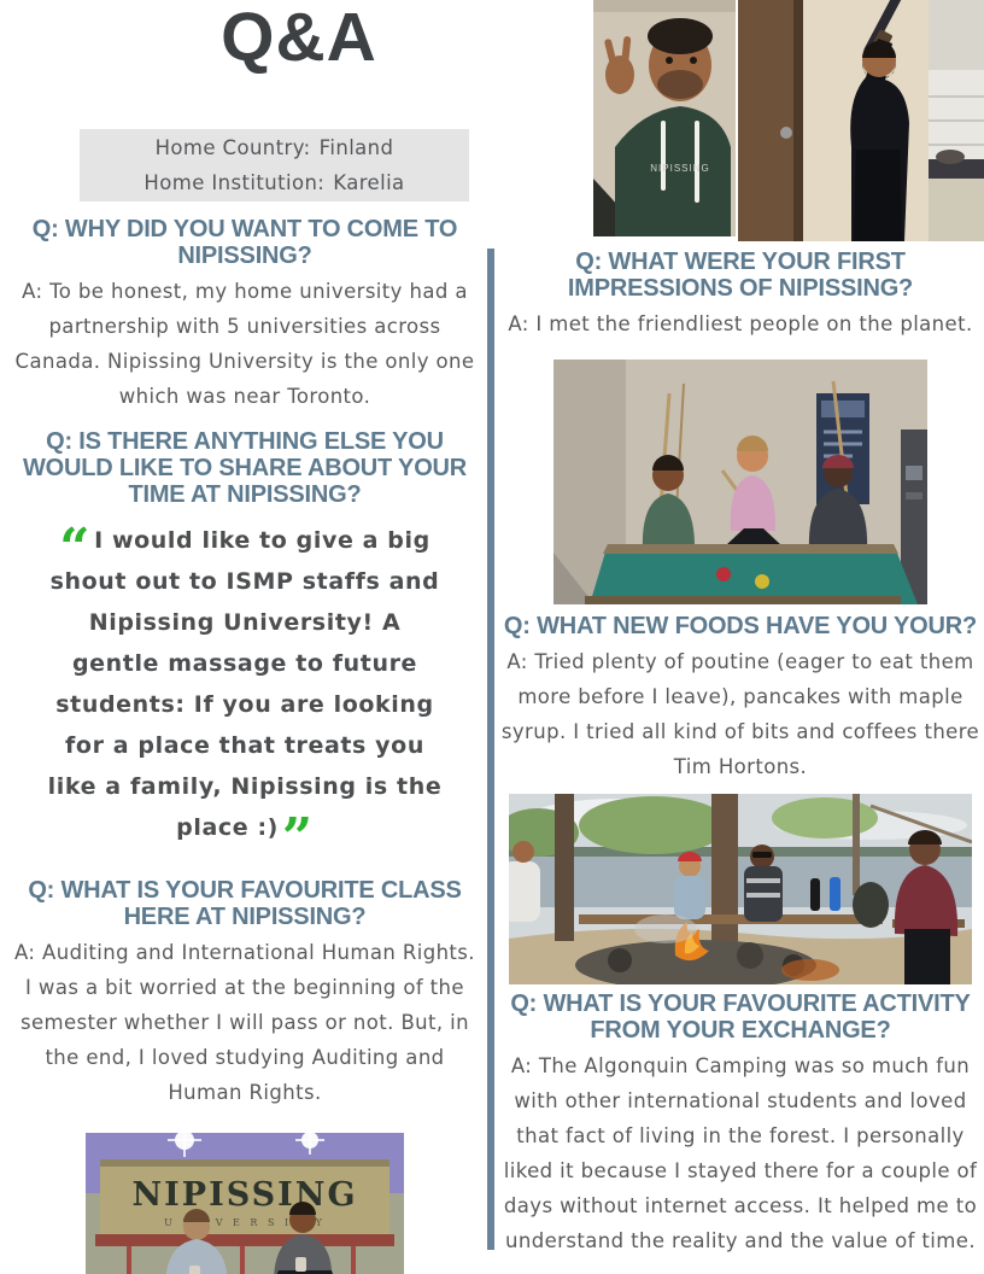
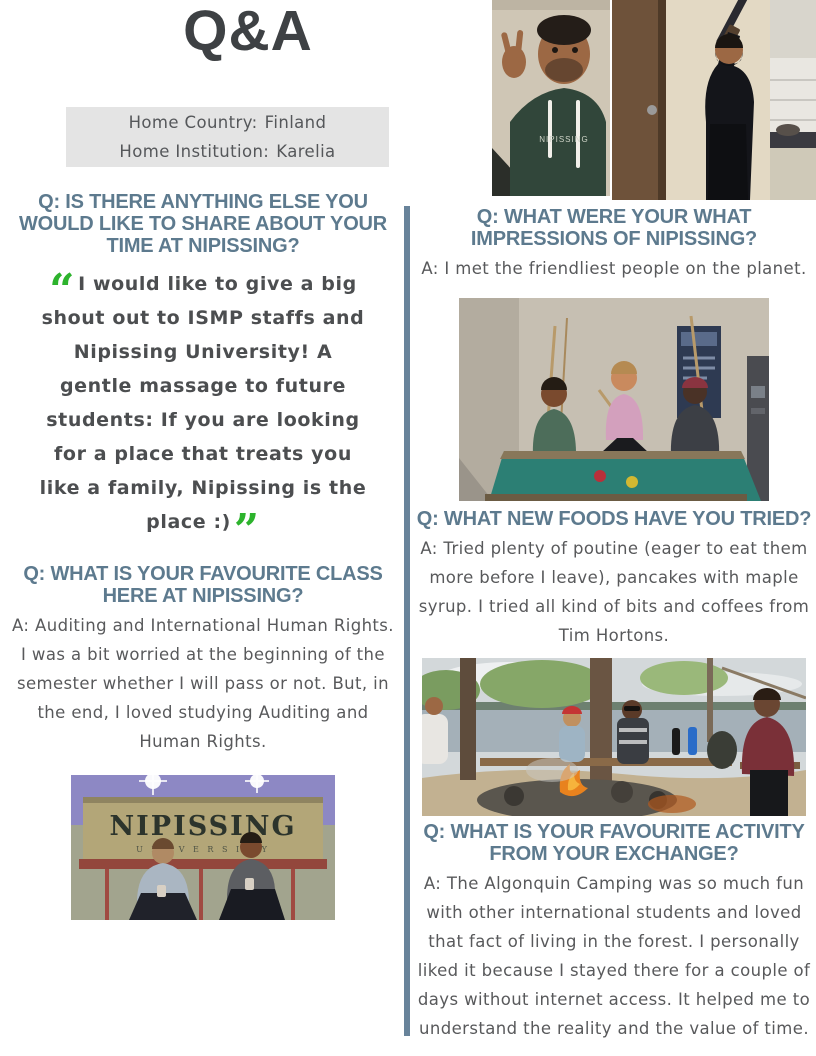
  Q&A
  Home Country: Finland
  Home Institution: Karelia
  NIPISSING
- Q: WHY DID YOU WANT TO COME TO NIPISSING?
- A: To be honest, my home university had a partnership with 5 universities across Canada. Nipissing University is the only one which was near Toronto.
  Q: IS THERE ANYTHING ELSE YOU WOULD LIKE TO SHARE ABOUT YOUR TIME AT NIPISSING?
  “ I would like to give a big shout out to ISMP staffs and Nipissing University! A gentle massage to future students: If you are looking for a place that treats you like a family, Nipissing is the place :) ”
  Q: WHAT IS YOUR FAVOURITE CLASS HERE AT NIPISSING?
  A: Auditing and International Human Rights. I was a bit worried at the beginning of the semester whether I will pass or not. But, in the end, I loved studying Auditing and Human Rights.
  NIPISSING
  U V E R S I Y
- Q: WHAT WERE YOUR FIRST IMPRESSIONS OF NIPISSING?
+ Q: WHAT WERE YOUR WHAT IMPRESSIONS OF NIPISSING?
  A: I met the friendliest people on the planet.
- Q: WHAT NEW FOODS HAVE YOU YOUR?
+ Q: WHAT NEW FOODS HAVE YOU TRIED?
- A: Tried plenty of poutine (eager to eat them more before I leave), pancakes with maple syrup. I tried all kind of bits and coffees there Tim Hortons.
+ A: Tried plenty of poutine (eager to eat them more before I leave), pancakes with maple syrup. I tried all kind of bits and coffees from Tim Hortons.
  Q: WHAT IS YOUR FAVOURITE ACTIVITY FROM YOUR EXCHANGE?
  A: The Algonquin Camping was so much fun with other international students and loved that fact of living in the forest. I personally liked it because I stayed there for a couple of days without internet access. It helped me to understand the reality and the value of time.
